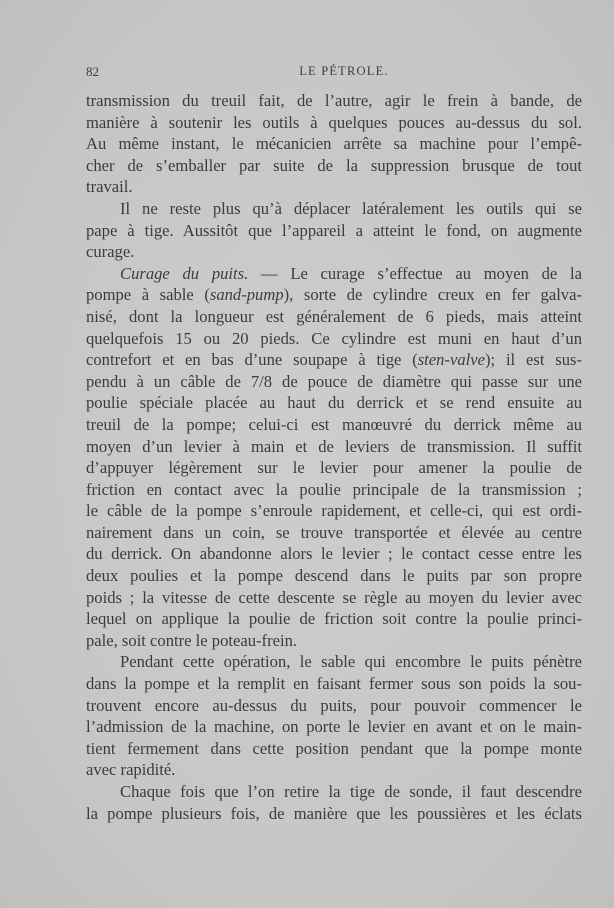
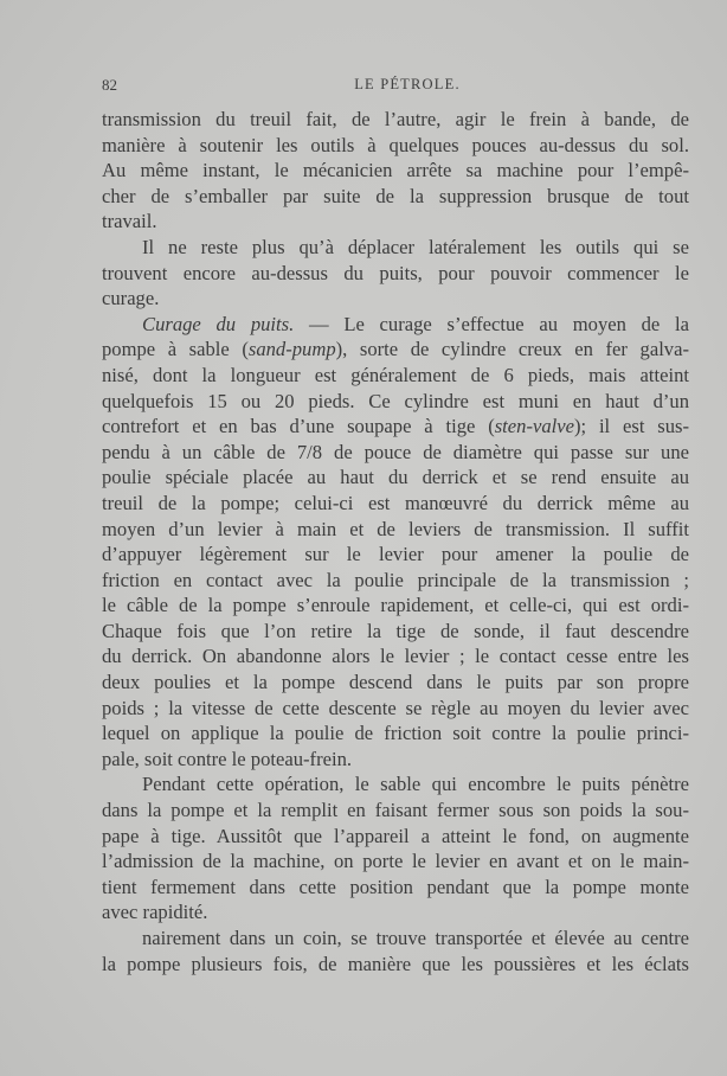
  82
  LE PÉTROLE.
  transmission du treuil fait, de l’autre, agir le frein à bande, de
  manière à soutenir les outils à quelques pouces au-dessus du sol.
  Au même instant, le mécanicien arrête sa machine pour l’empê-
  cher de s’emballer par suite de la suppression brusque de tout
  travail.
  Il ne reste plus qu’à déplacer latéralement les outils qui se
- pape à tige. Aussitôt que l’appareil a atteint le fond, on augmente
+ trouvent encore au-dessus du puits, pour pouvoir commencer le
  curage.
  Curage du puits. — Le curage s’effectue au moyen de la
  pompe à sable (sand-pump), sorte de cylindre creux en fer galva-
  nisé, dont la longueur est généralement de 6 pieds, mais atteint
  quelquefois 15 ou 20 pieds. Ce cylindre est muni en haut d’un
  contrefort et en bas d’une soupape à tige (sten-valve); il est sus-
  pendu à un câble de 7/8 de pouce de diamètre qui passe sur une
  poulie spéciale placée au haut du derrick et se rend ensuite au
  treuil de la pompe; celui-ci est manœuvré du derrick même au
  moyen d’un levier à main et de leviers de transmission. Il suffit
  d’appuyer légèrement sur le levier pour amener la poulie de
  friction en contact avec la poulie principale de la transmission ;
  le câble de la pompe s’enroule rapidement, et celle-ci, qui est ordi-
- nairement dans un coin, se trouve transportée et élevée au centre
+ Chaque fois que l’on retire la tige de sonde, il faut descendre
  du derrick. On abandonne alors le levier ; le contact cesse entre les
  deux poulies et la pompe descend dans le puits par son propre
  poids ; la vitesse de cette descente se règle au moyen du levier avec
  lequel on applique la poulie de friction soit contre la poulie princi-
  pale, soit contre le poteau-frein.
  Pendant cette opération, le sable qui encombre le puits pénètre
  dans la pompe et la remplit en faisant fermer sous son poids la sou-
- trouvent encore au-dessus du puits, pour pouvoir commencer le
+ pape à tige. Aussitôt que l’appareil a atteint le fond, on augmente
  l’admission de la machine, on porte le levier en avant et on le main-
  tient fermement dans cette position pendant que la pompe monte
  avec rapidité.
- Chaque fois que l’on retire la tige de sonde, il faut descendre
+ nairement dans un coin, se trouve transportée et élevée au centre
  la pompe plusieurs fois, de manière que les poussières et les éclats
